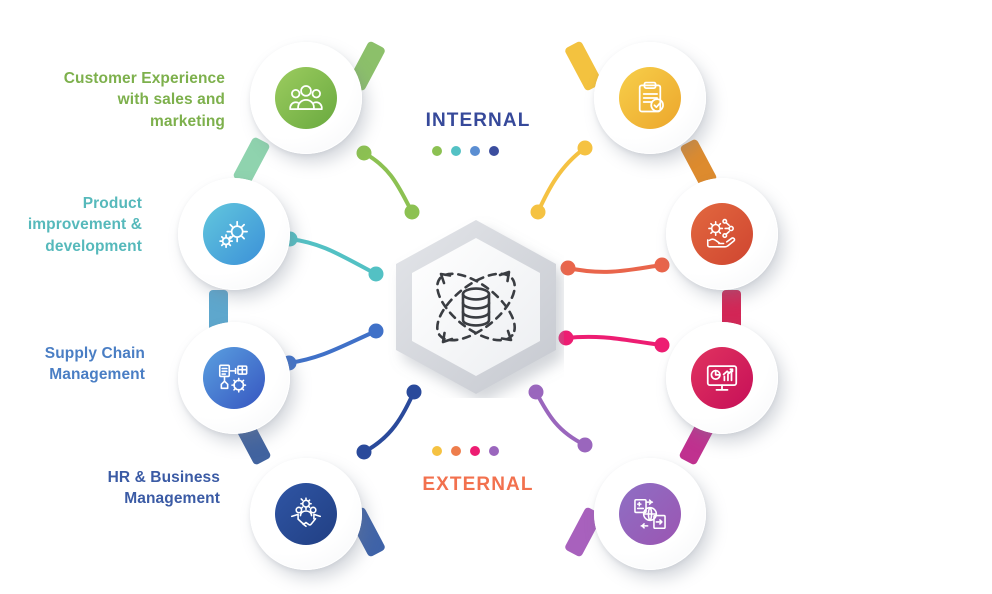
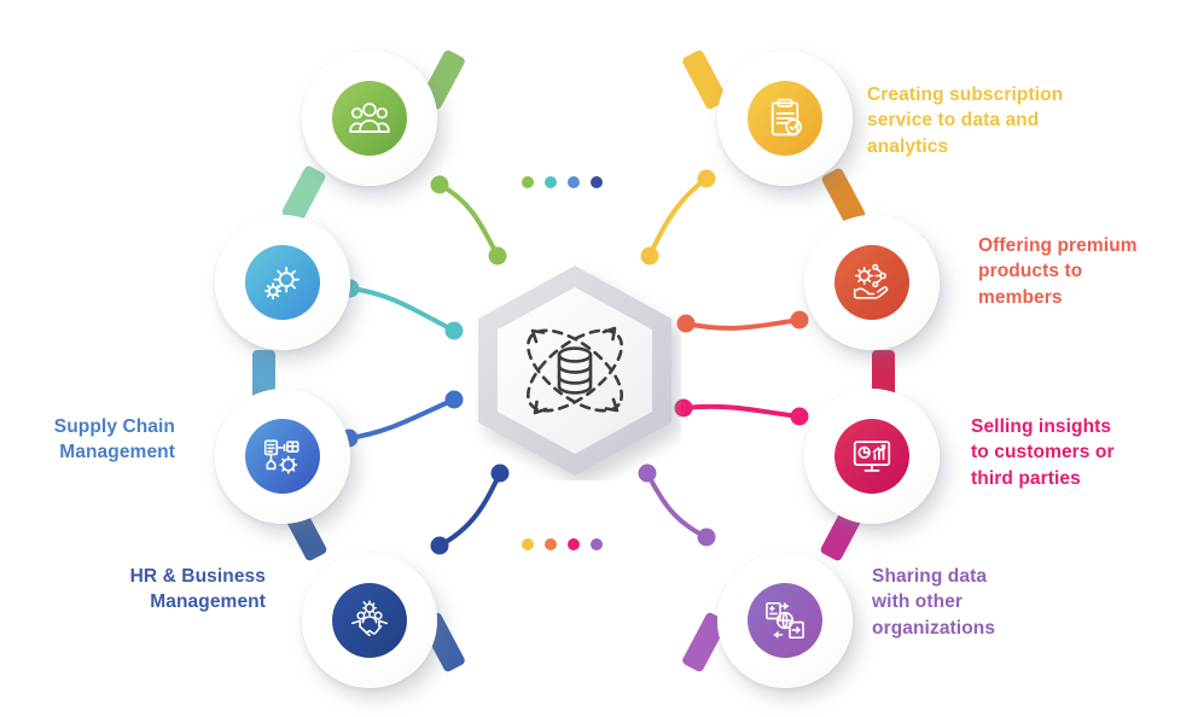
- INTERNAL
- EXTERNAL
- Customer Experience
- with sales and
- marketing
- Product
- improvement &
- development
  Supply Chain
  Management
  HR & Business
  Management
+ Creating subscription
+ service to data and
+ analytics
+ Offering premium
+ products to
+ members
+ Selling insights
+ to customers or
+ third parties
+ Sharing data
+ with other
+ organizations
